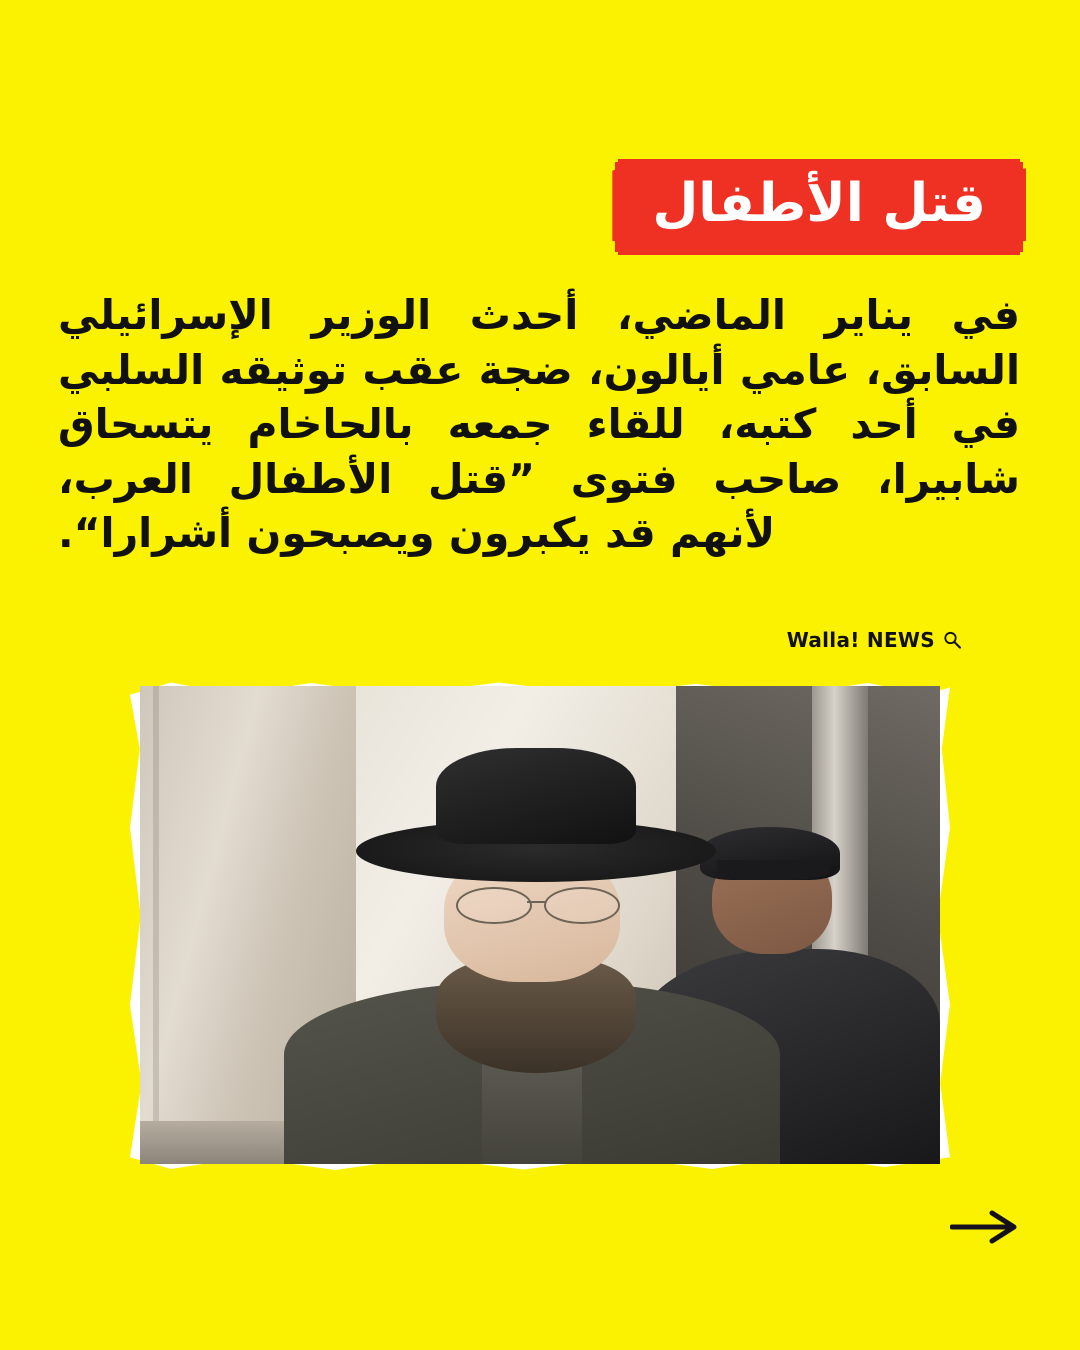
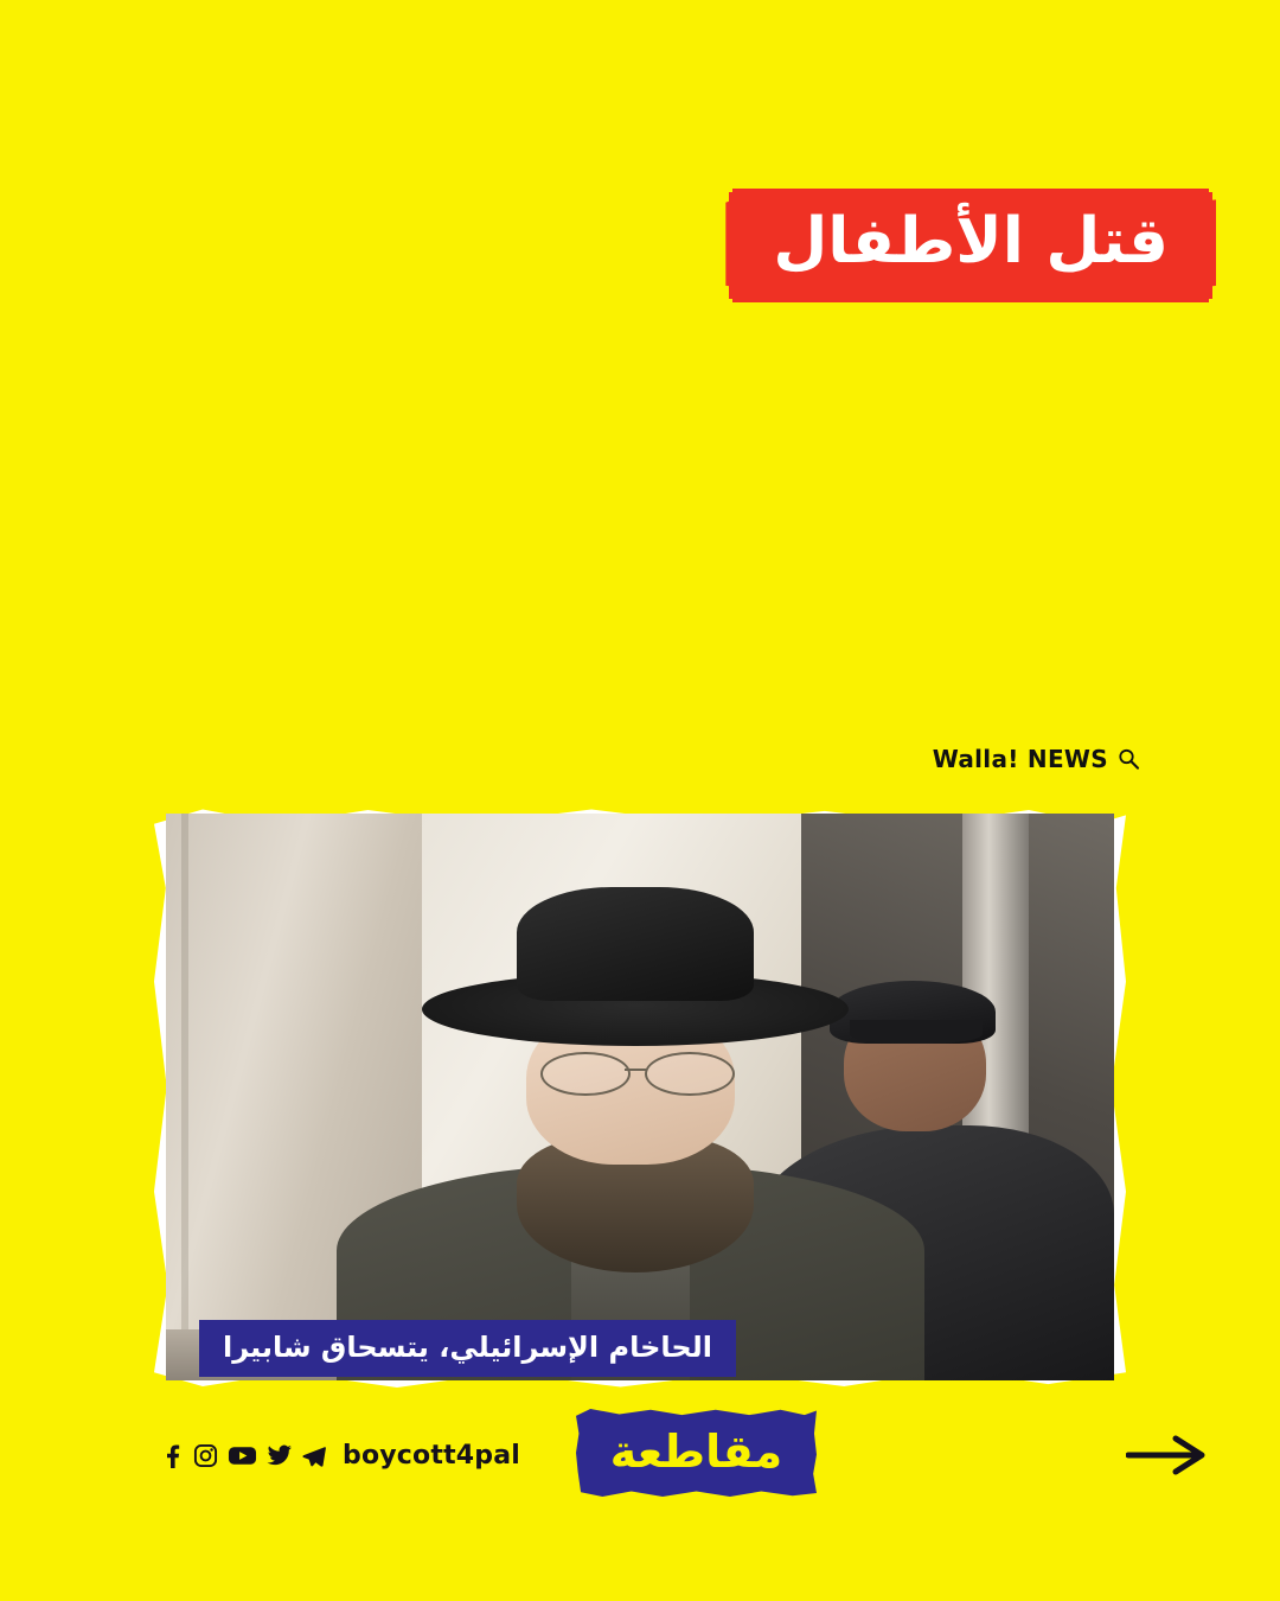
  قتل الأطفال
- في يناير الماضي، أحدث الوزير الإسرائيلي السابق، عامي أيالون، ضجة عقب توثيقه السلبي في أحد كتبه، للقاء جمعه بالحاخام يتسحاق شابيرا، صاحب فتوى ”قتل الأطفال العرب، لأنهم قد يكبرون ويصبحون أشرارا“.
  Walla! NEWS
+ الحاخام الإسرائيلي، يتسحاق شابيرا
+ boycott4pal
+ مقاطعة
